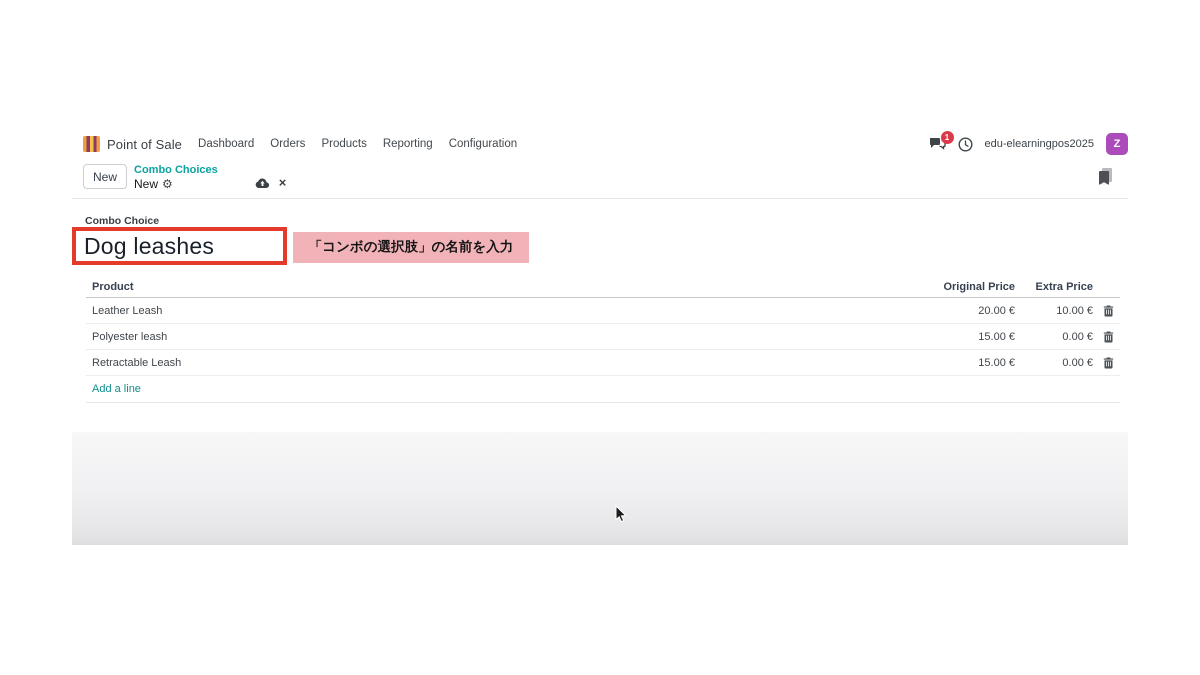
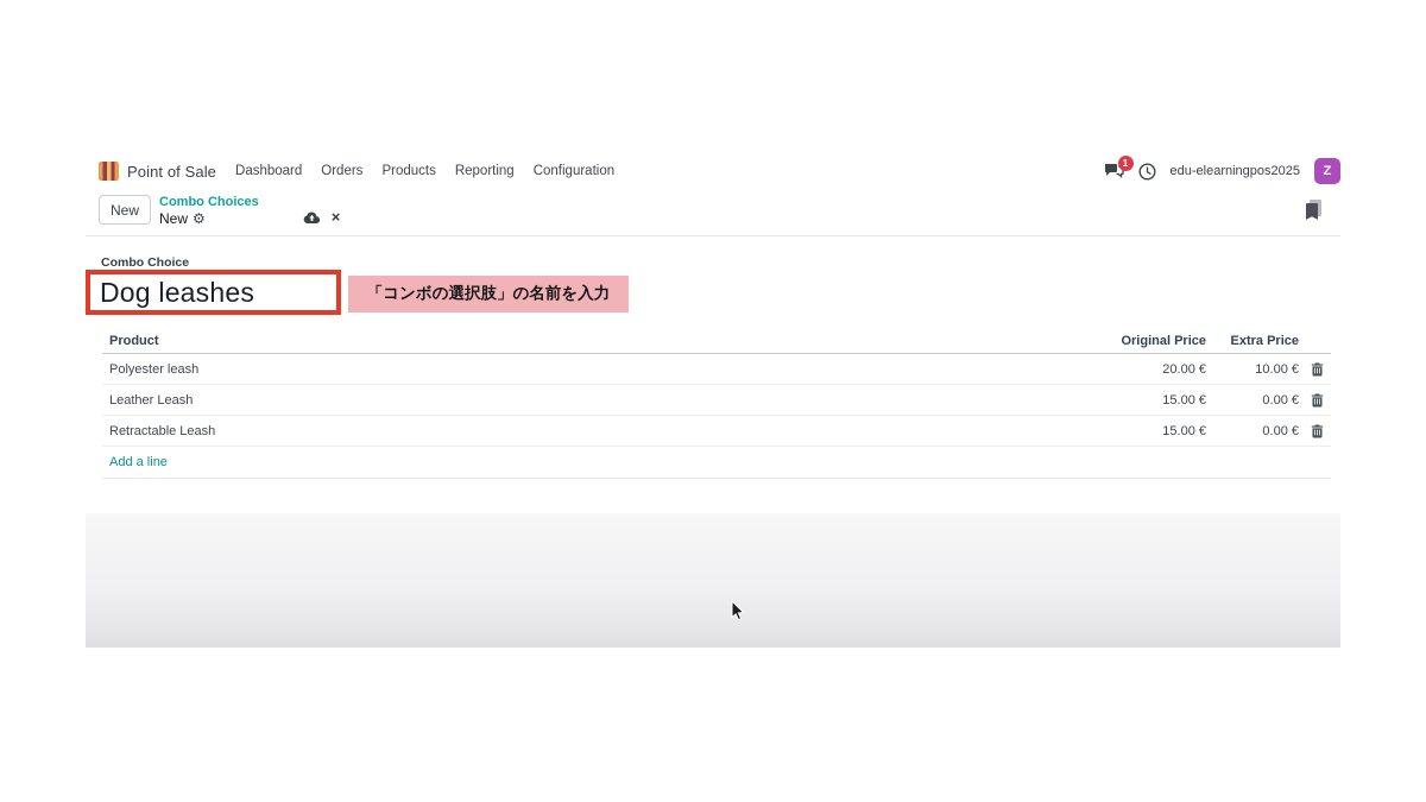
  Point of Sale
  Dashboard
  Orders
  Products
  Reporting
  Configuration
  1
  edu-elearningpos2025
  Z
  New
  Combo Choices
  New
  ⚙
  ×
  Combo Choice
  Dog leashes
  「コンボの選択肢」の名前を入力
  Product
  Original Price
  Extra Price
- Leather Leash
+ Polyester leash
  20.00 €
  10.00 €
- Polyester leash
+ Leather Leash
  15.00 €
  0.00 €
  Retractable Leash
  15.00 €
  0.00 €
  Add a line
